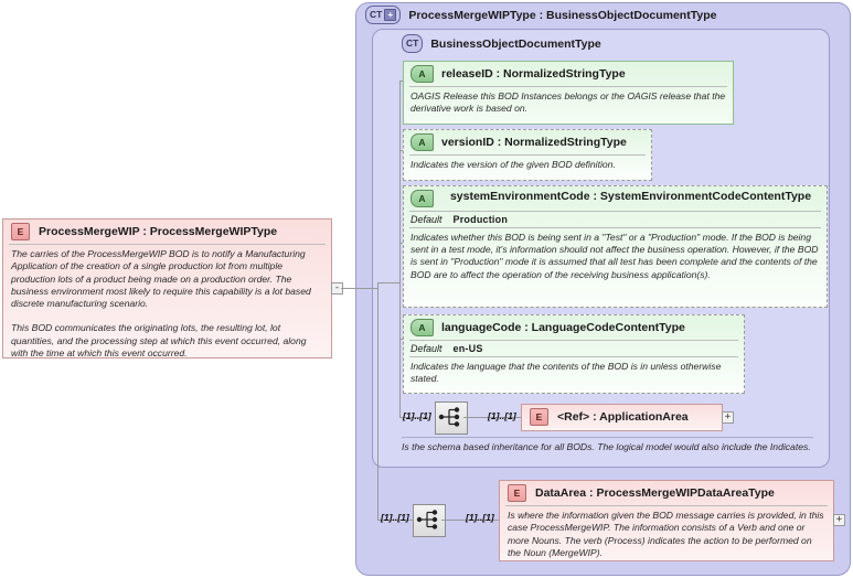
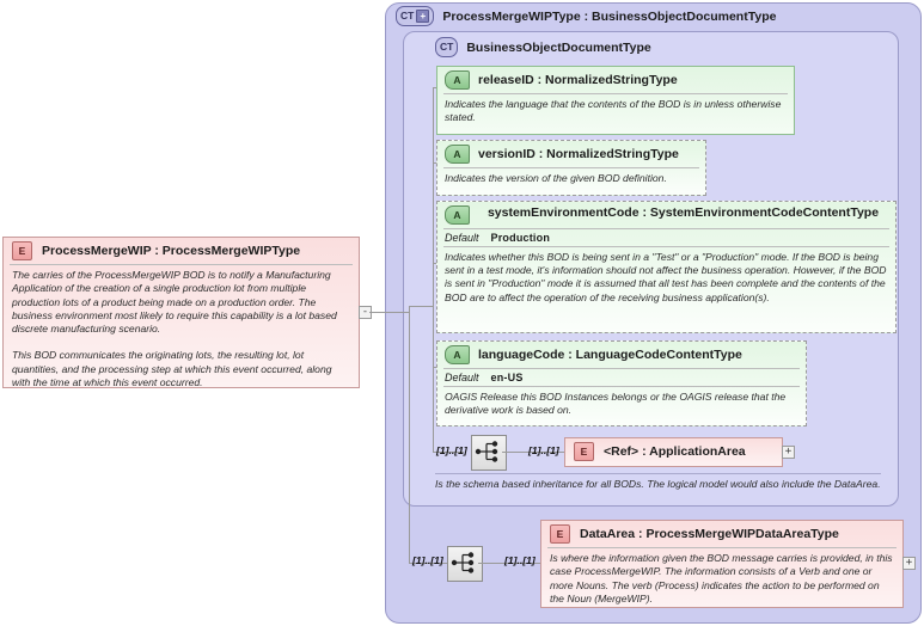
  CT
  +
  ProcessMergeWIPType : BusinessObjectDocumentType
  CT
  BusinessObjectDocumentType
  A
  releaseID : NormalizedStringType
- OAGIS Release this BOD Instances belongs or the OAGIS release that the derivative work is based on.
+ Indicates the language that the contents of the BOD is in unless otherwise stated.
  A
  versionID : NormalizedStringType
  Indicates the version of the given BOD definition.
  A
  systemEnvironmentCode : SystemEnvironmentCodeContentType
  Default
  Production
  Indicates whether this BOD is being sent in a "Test" or a "Production" mode. If the BOD is being sent in a test mode, it's information should not affect the business operation. However, if the BOD is sent in "Production" mode it is assumed that all test has been complete and the contents of the BOD are to affect the operation of the receiving business application(s).
  A
  languageCode : LanguageCodeContentType
  Default
  en-US
- Indicates the language that the contents of the BOD is in unless otherwise stated.
+ OAGIS Release this BOD Instances belongs or the OAGIS release that the derivative work is based on.
  [1]..[1]
  [1]..[1]
  E
  <Ref> : ApplicationArea
  +
- Is the schema based inheritance for all BODs. The logical model would also include the Indicates.
+ Is the schema based inheritance for all BODs. The logical model would also include the DataArea.
  [1]..[1]
  [1]..[1]
  E
  DataArea : ProcessMergeWIPDataAreaType
  Is where the information given the BOD message carries is provided, in this case ProcessMergeWIP. The information consists of a Verb and one or more Nouns. The verb (Process) indicates the action to be performed on the Noun (MergeWIP).
  +
  E
  ProcessMergeWIP : ProcessMergeWIPType
  The carries of the ProcessMergeWIP BOD is to notify a Manufacturing Application of the creation of a single production lot from multiple production lots of a product being made on a production order. The business environment most likely to require this capability is a lot based discrete manufacturing scenario.
  This BOD communicates the originating lots, the resulting lot, lot quantities, and the processing step at which this event occurred, along with the time at which this event occurred.
  -
